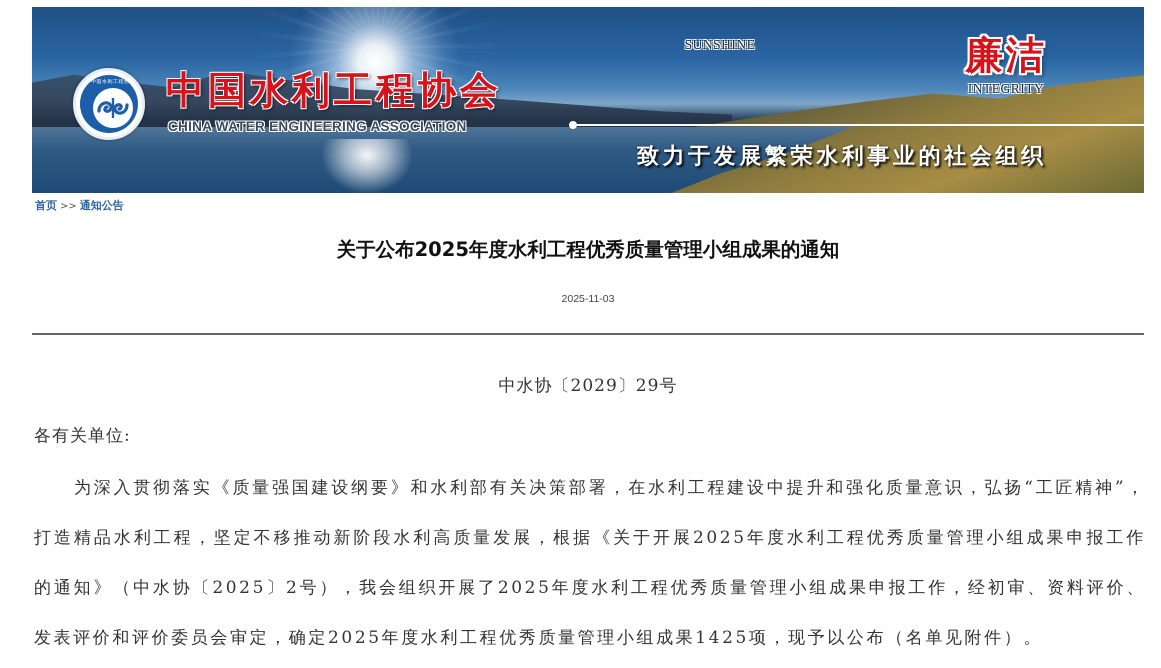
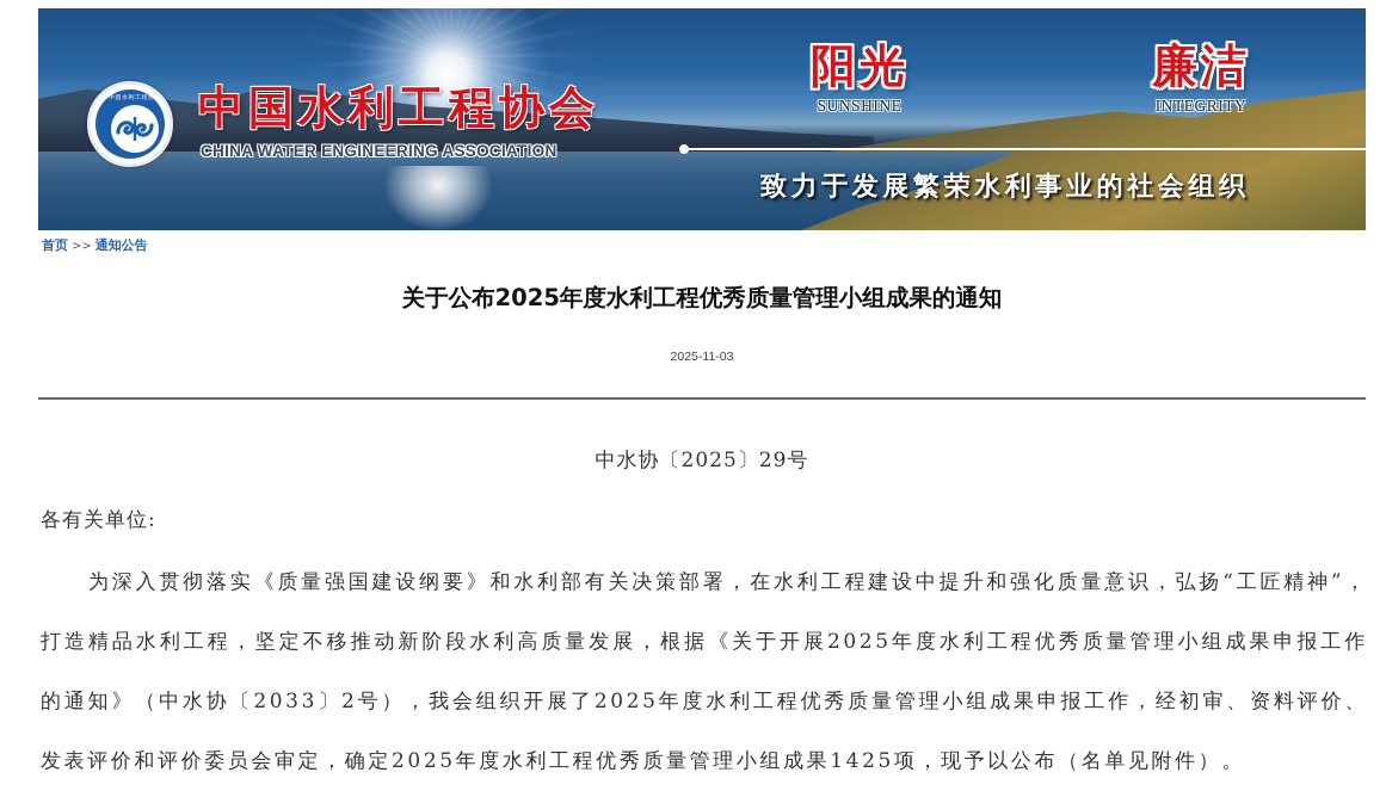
  中国水利工程协会
  CHINA WATER ENGINEERING ASSOCIATION
+ 阳光
  SUNSHINE
  廉洁
  INTEGRITY
  致力于发展繁荣水利事业的社会组织
  首页 >> 通知公告
  关于公布2025年度水利工程优秀质量管理小组成果的通知
  2025-11-03
- 中水协〔2029〕29号
+ 中水协〔2025〕29号
  各有关单位:
- 为深入贯彻落实《质量强国建设纲要》和水利部有关决策部署，在水利工程建设中提升和强化质量意识，弘扬“工匠精神”，打造精品水利工程，坚定不移推动新阶段水利高质量发展，根据《关于开展2025年度水利工程优秀质量管理小组成果申报工作的通知》（中水协〔2025〕2号），我会组织开展了2025年度水利工程优秀质量管理小组成果申报工作，经初审、资料评价、发表评价和评价委员会审定，确定2025年度水利工程优秀质量管理小组成果1425项，现予以公布（名单见附件）。
+ 为深入贯彻落实《质量强国建设纲要》和水利部有关决策部署，在水利工程建设中提升和强化质量意识，弘扬“工匠精神”，打造精品水利工程，坚定不移推动新阶段水利高质量发展，根据《关于开展2025年度水利工程优秀质量管理小组成果申报工作的通知》（中水协〔2033〕2号），我会组织开展了2025年度水利工程优秀质量管理小组成果申报工作，经初审、资料评价、发表评价和评价委员会审定，确定2025年度水利工程优秀质量管理小组成果1425项，现予以公布（名单见附件）。
